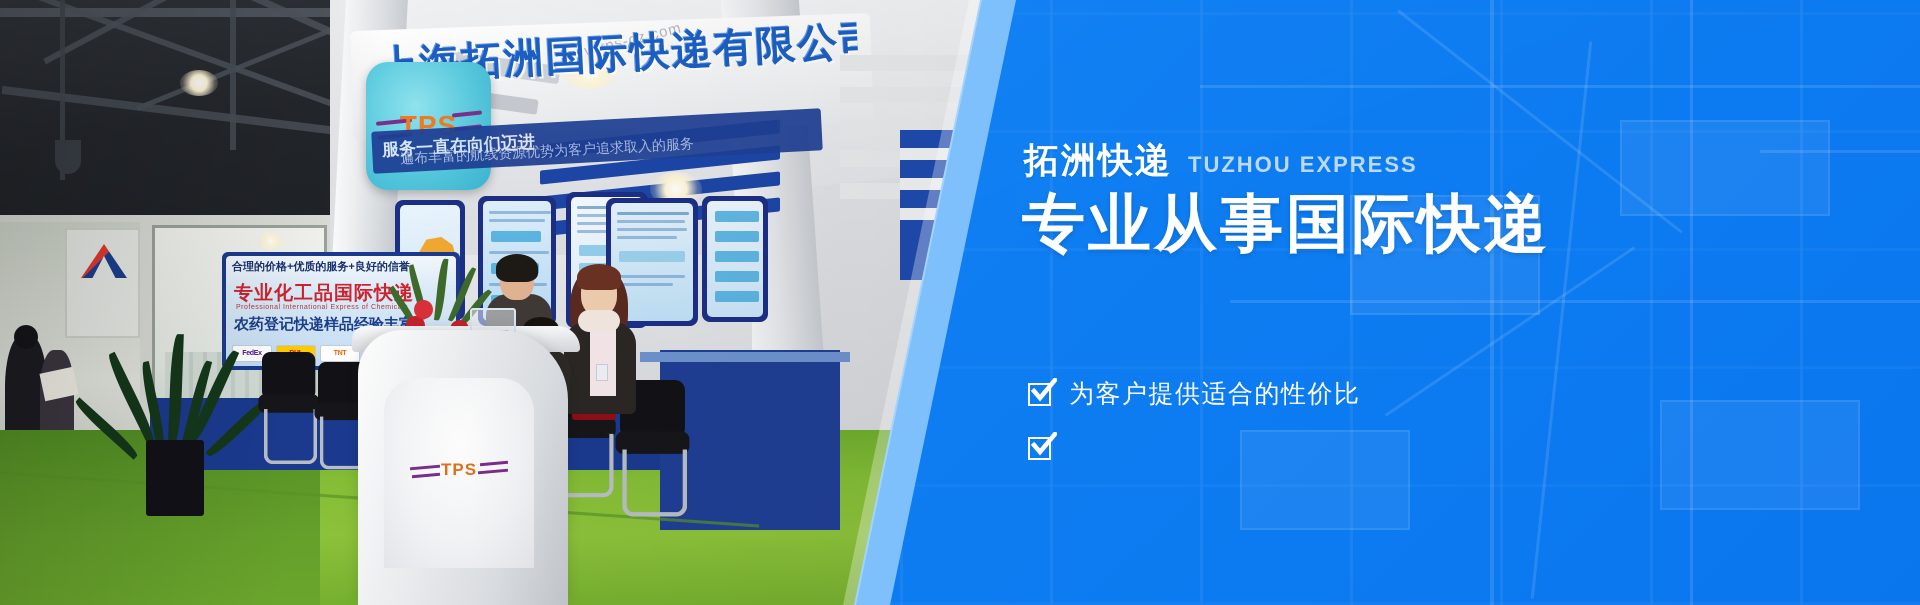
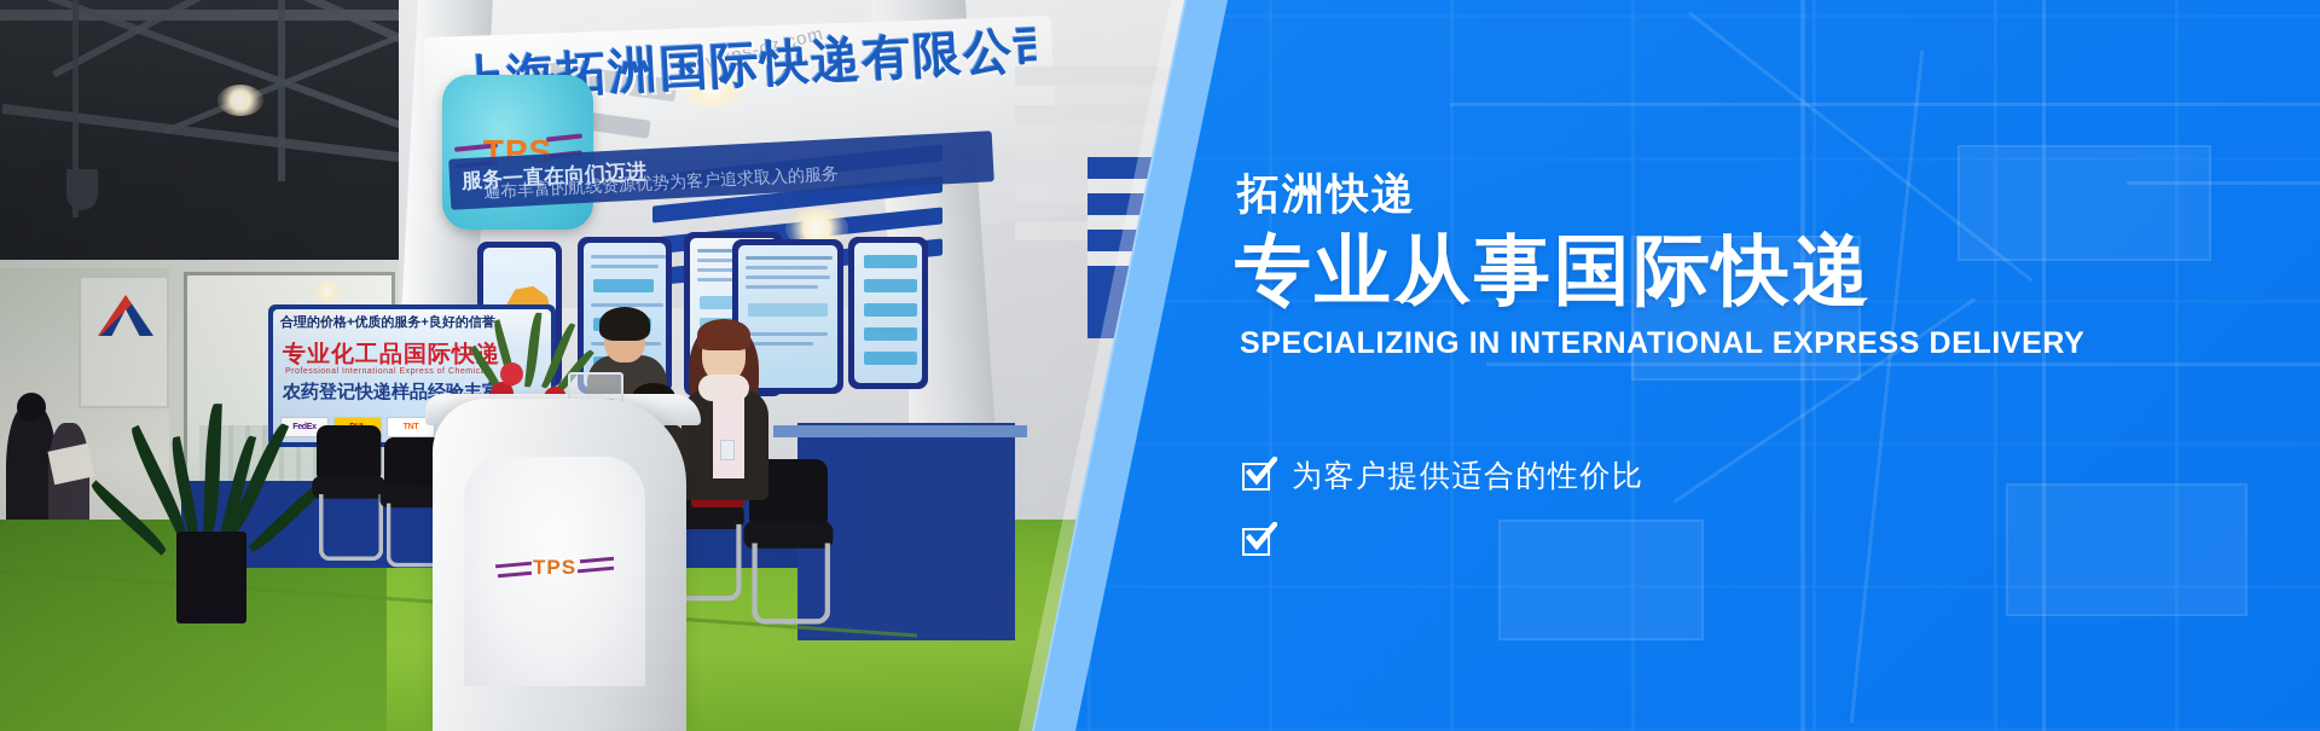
  拓洲快递
- TUZHOU EXPRESS
  专业从事国际快递
+ SPECIALIZING IN INTERNATIONAL EXPRESS DELIVERY
  为客户提供适合的性价比
